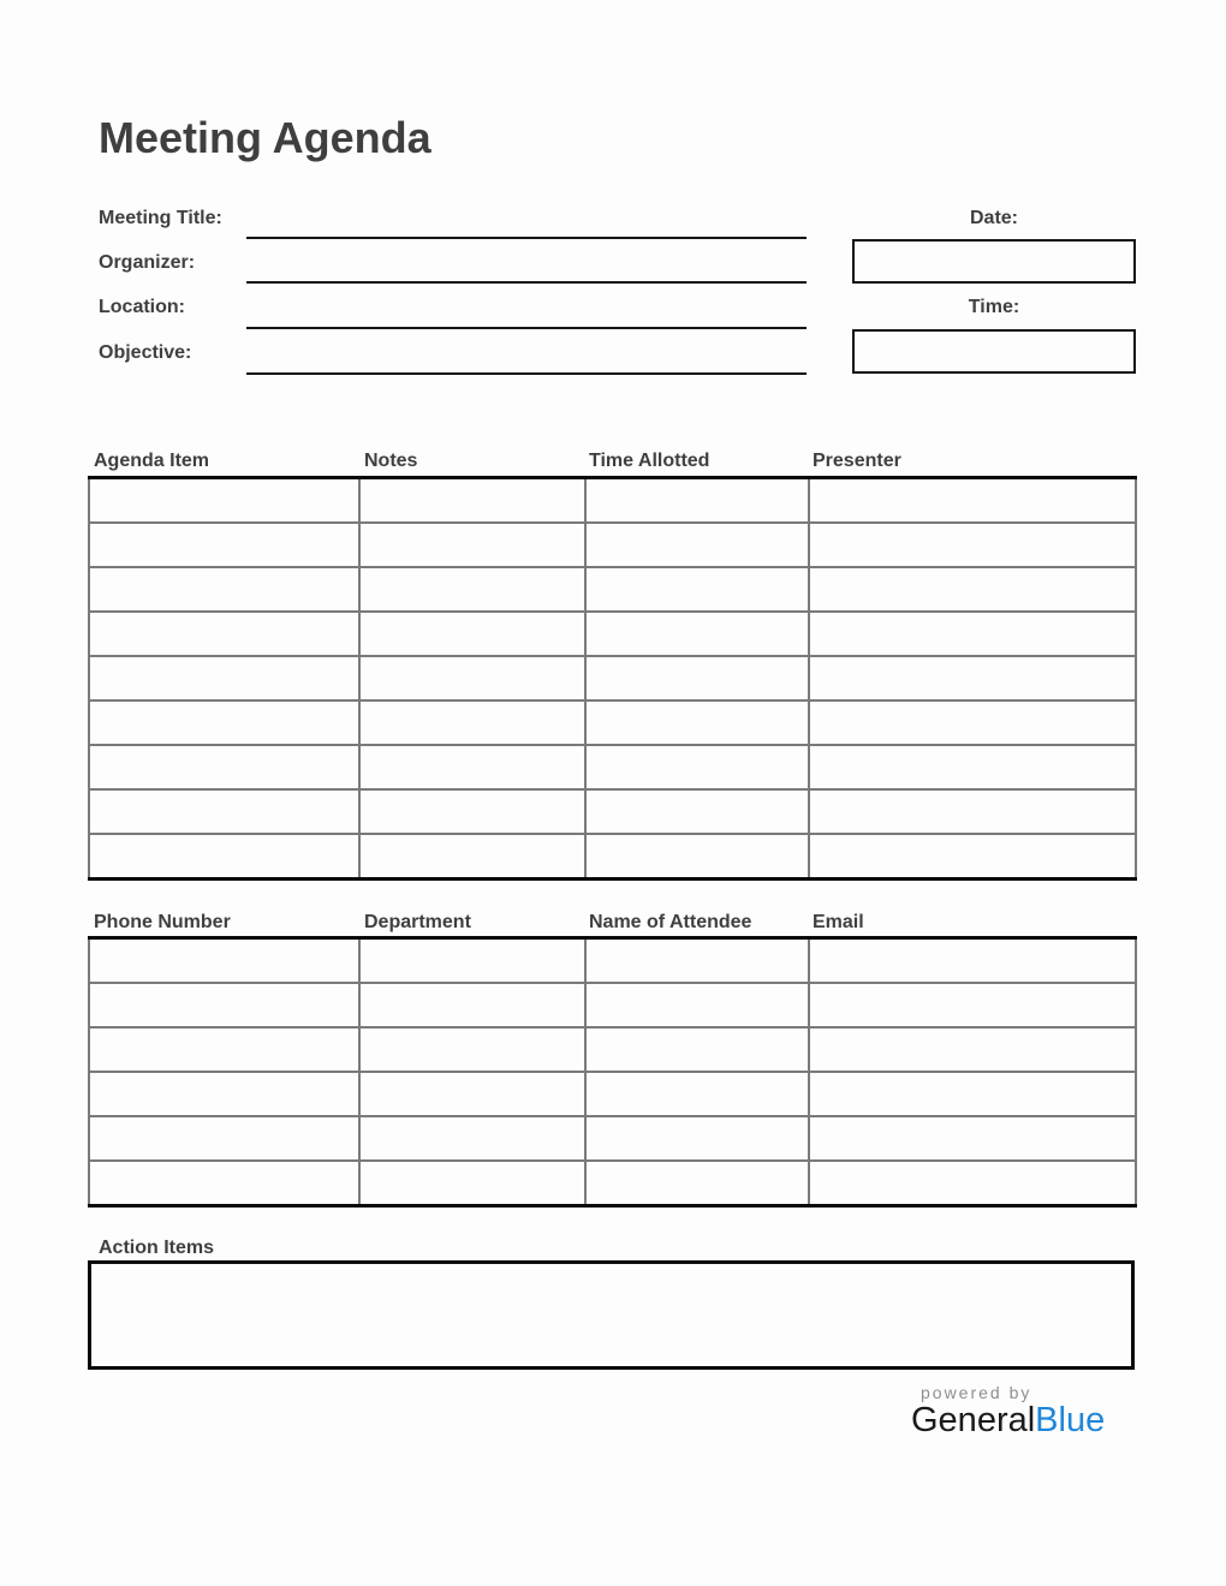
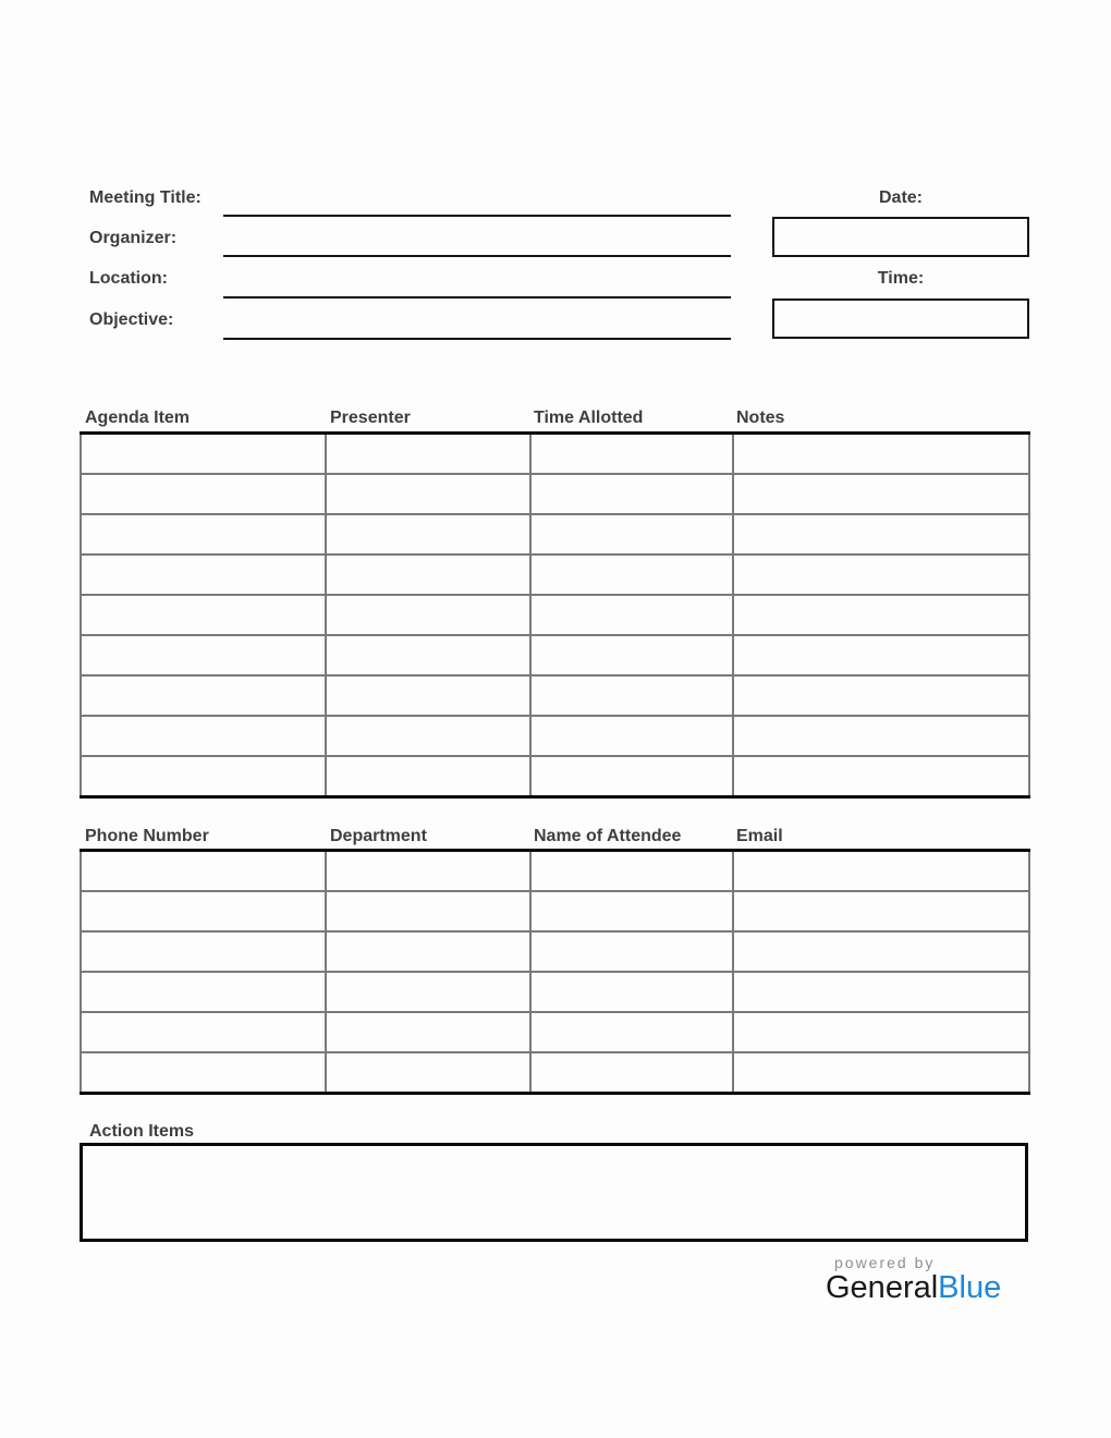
- Meeting Agenda
  Meeting Title:
  Organizer:
  Location:
  Objective:
  Date:
  Time:
  Agenda Item
- Notes
+ Presenter
  Time Allotted
- Presenter
+ Notes
  Phone Number
  Department
  Name of Attendee
  Email
  Action Items
  powered by
  GeneralBlue
